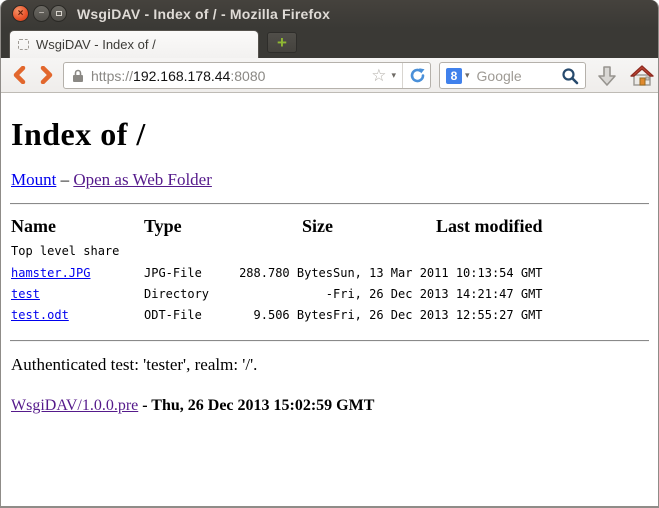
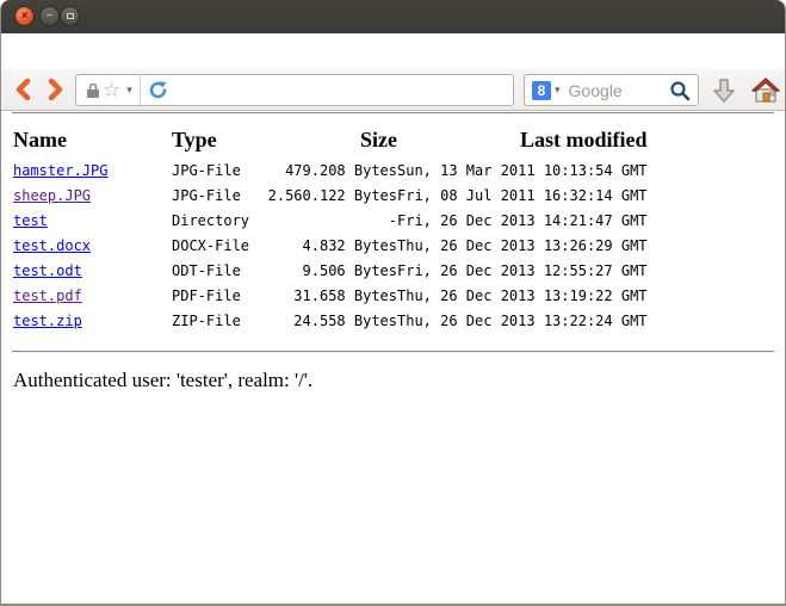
  ×
  −
- WsgiDAV - Index of / - Mozilla Firefox
- WsgiDAV - Index of /
- +
- https://192.168.178.44:8080
  ☆
  ▾
  8
  ▾
  Google
- Index of /
- Mount – Open as Web Folder
  Name	Type	Size	Last modified
- Top level share
- hamster.JPG	JPG-File	288.780 Bytes	Sun, 13 Mar 2011 10:13:54 GMT
+ hamster.JPG	JPG-File	479.208 Bytes	Sun, 13 Mar 2011 10:13:54 GMT
+ sheep.JPG	JPG-File	2.560.122 Bytes	Fri, 08 Jul 2011 16:32:14 GMT
  test	Directory	-	Fri, 26 Dec 2013 14:21:47 GMT
+ test.docx	DOCX-File	4.832 Bytes	Thu, 26 Dec 2013 13:26:29 GMT
  test.odt	ODT-File	9.506 Bytes	Fri, 26 Dec 2013 12:55:27 GMT
+ test.pdf	PDF-File	31.658 Bytes	Thu, 26 Dec 2013 13:19:22 GMT
+ test.zip	ZIP-File	24.558 Bytes	Thu, 26 Dec 2013 13:22:24 GMT
- Authenticated test: 'tester', realm: '/'.
+ Authenticated user: 'tester', realm: '/'.
- WsgiDAV/1.0.0.pre - Thu, 26 Dec 2013 15:02:59 GMT
